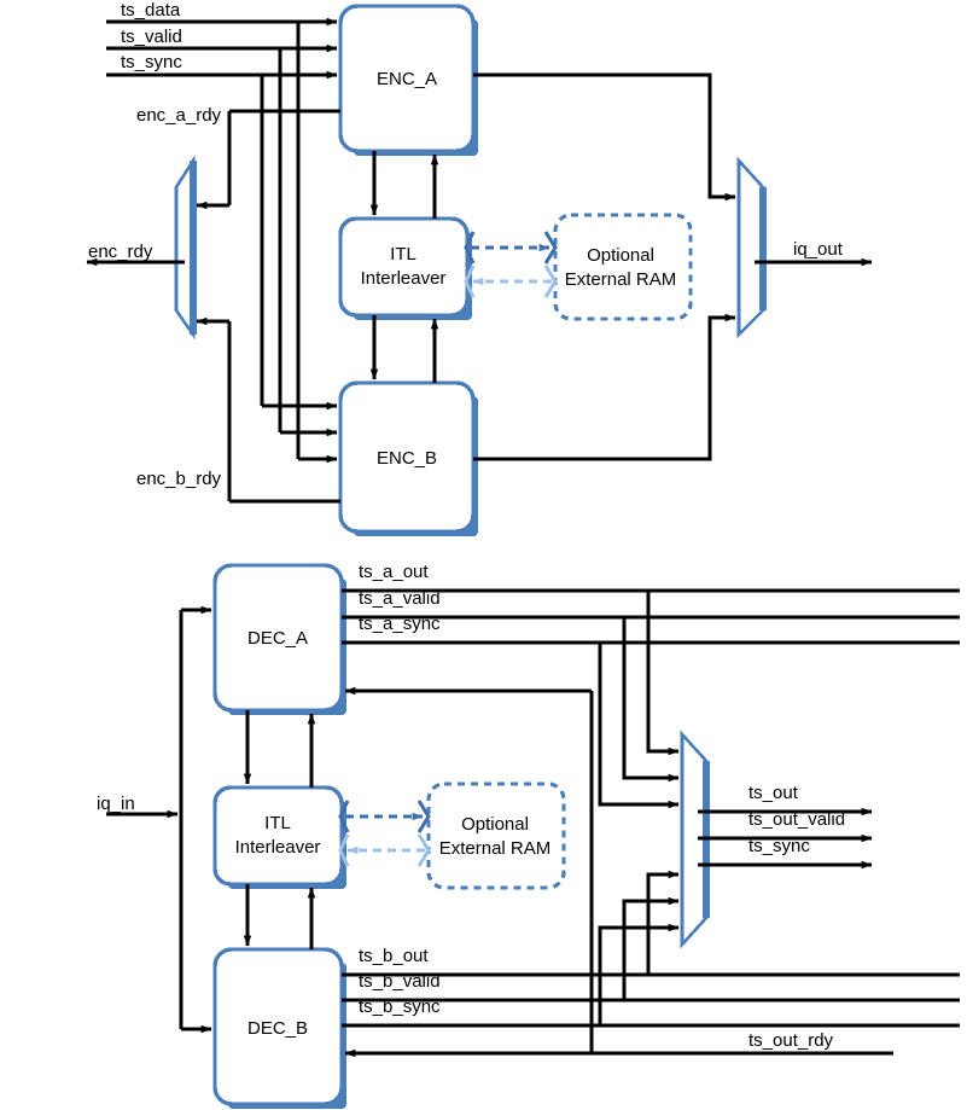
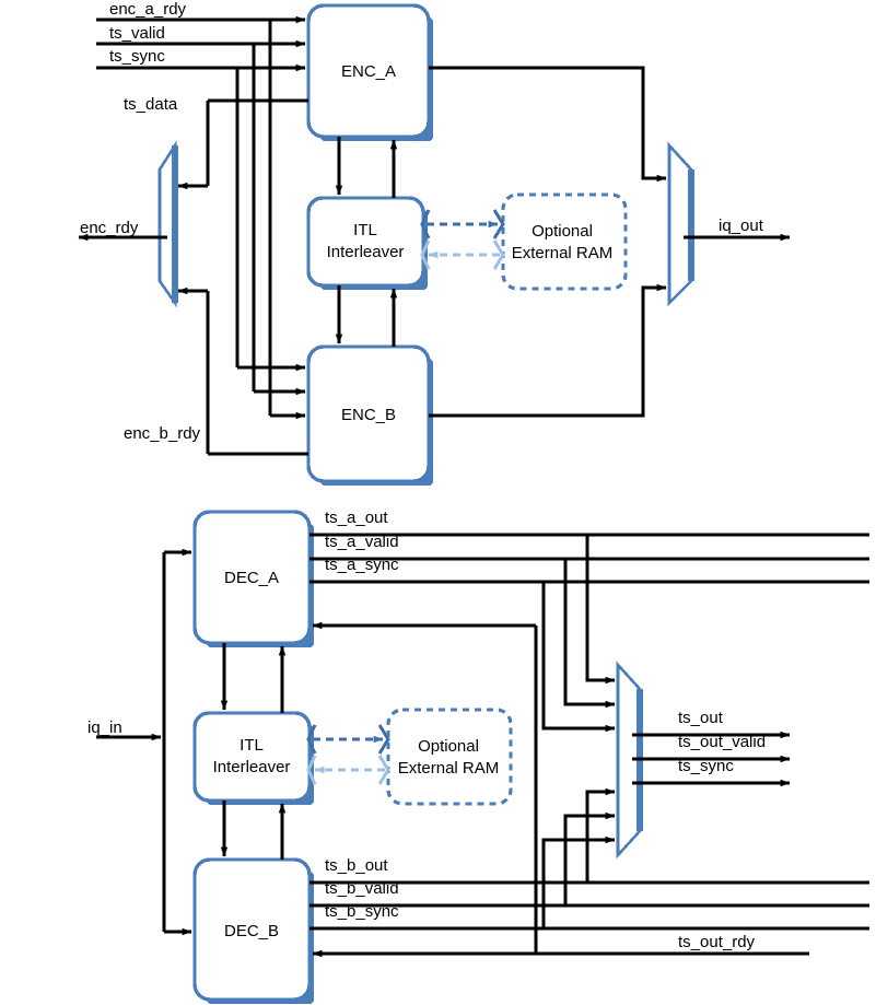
  ENC_A
  ITL
  Interleaver
  Optional
  External RAM
  ENC_B
  DEC_A
  ITL
  Interleaver
  Optional
  External RAM
  DEC_B
- ts_data
+ enc_a_rdy
  ts_valid
  ts_sync
- enc_a_rdy
+ ts_data
  enc_b_rdy
  enc_rdy
  iq_out
  iq_in
  ts_a_out
  ts_a_valid
  ts_a_sync
  ts_b_out
  ts_b_valid
  ts_b_sync
  ts_out
  ts_out_valid
  ts_sync
  ts_out_rdy
